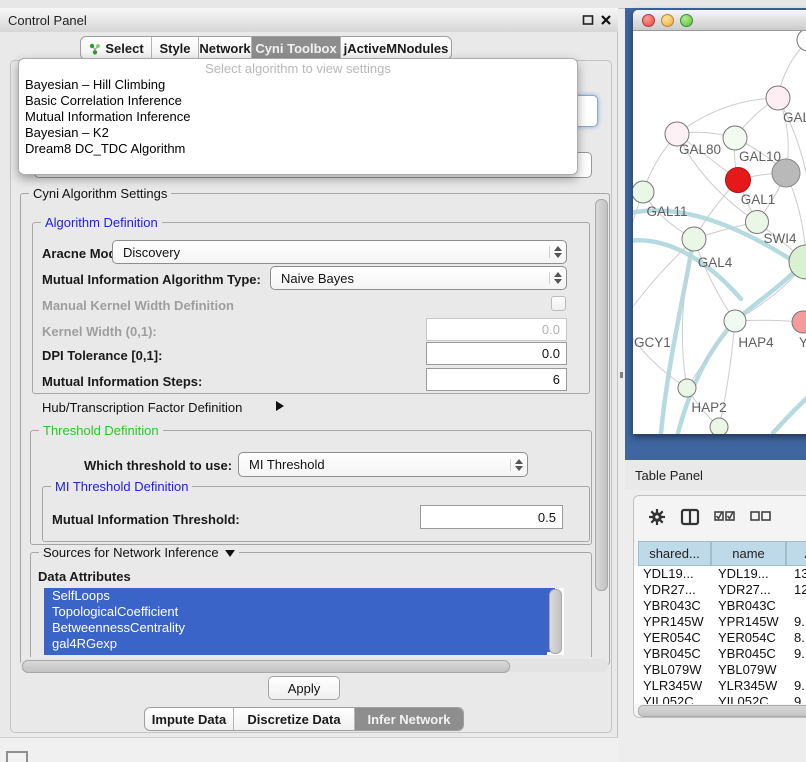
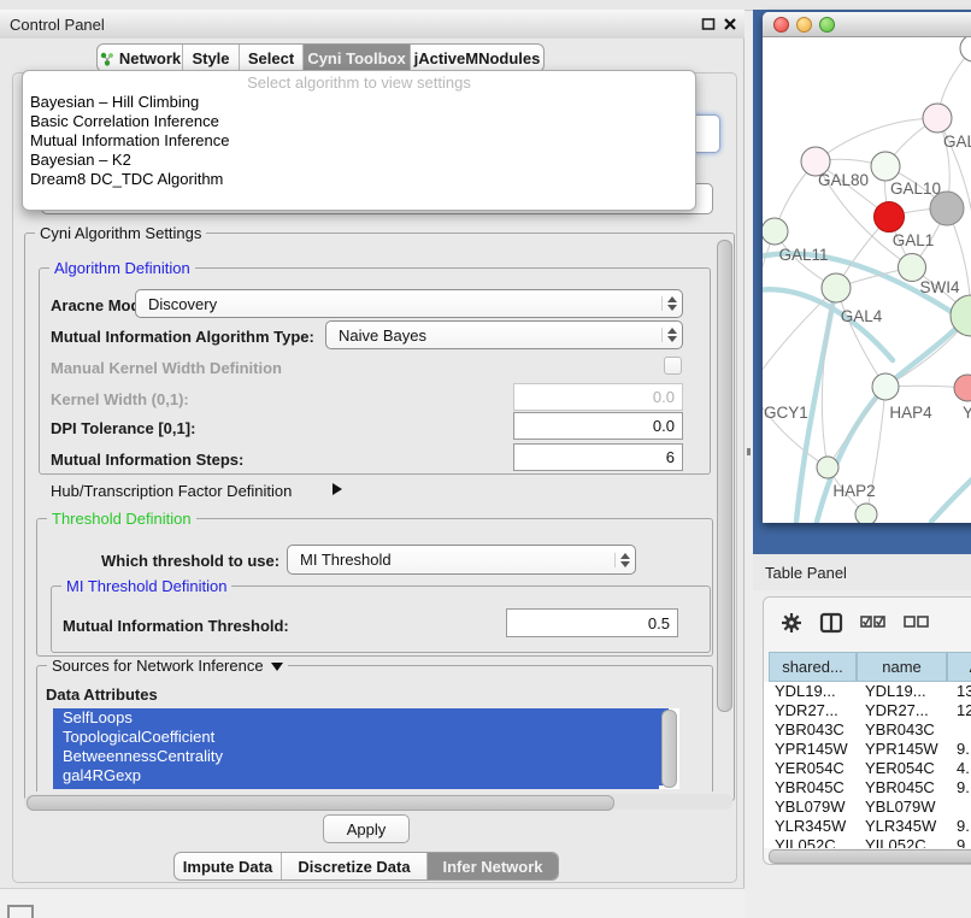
  Control Panel
- Select
+ Network
  Style
- Network
+ Select
  Cyni Toolbox
  jActiveMNodules
  Select algorithm to view settings
  Bayesian – Hill Climbing
  Basic Correlation Inference
  Mutual Information Inference
  Bayesian – K2
  Dream8 DC_TDC Algorithm
  Cyni Algorithm Settings
  Algorithm Definition
  Aracne Mo
  Discovery
  Mutual Information Algorithm Type:
  Naive Bayes
  Manual Kernel Width Definition
  Kernel Width (0,1):
  0.0
  DPI Tolerance [0,1]:
  0.0
  Mutual Information Steps:
  6
  Hub/Transcription Factor Definition
  Threshold Definition
  Which threshold to use:
  MI Threshold
  MI Threshold Definition
  Mutual Information Threshold:
  0.5
  Sources for Network Inference
  Data Attributes
  SelfLoops
  TopologicalCoefficient
  BetweennessCentrality
  gal4RGexp
  Apply
  Impute Data
  Discretize Data
  Infer Network
  GAL80
  GAL10
  GAL11
  GAL1
  GAL4
  SWI4
  GCY1
  HAP4
  Y
  HAP2
  Table Panel
  shared...
  name
  YDL19...
  YDL19...
  13
  YDR27...
  YDR27...
  12
  YBR043C
  YBR043C
  YPR145W
  YPR145W
  9.
  YER054C
  YER054C
- 8.
+ 4.
  YBR045C
  YBR045C
  9.
  YBL079W
  YBL079W
  YLR345W
  YLR345W
  9.
  YIL052C
  YIL052C
  9
